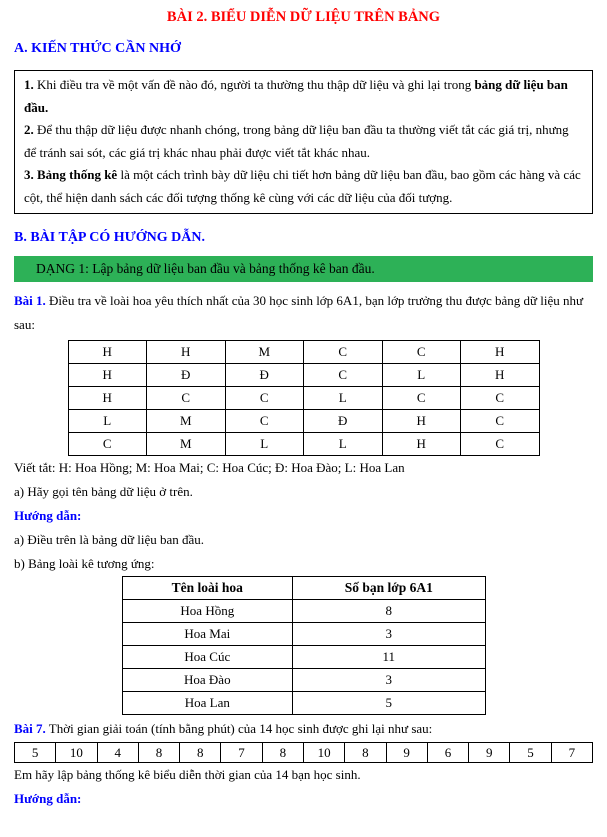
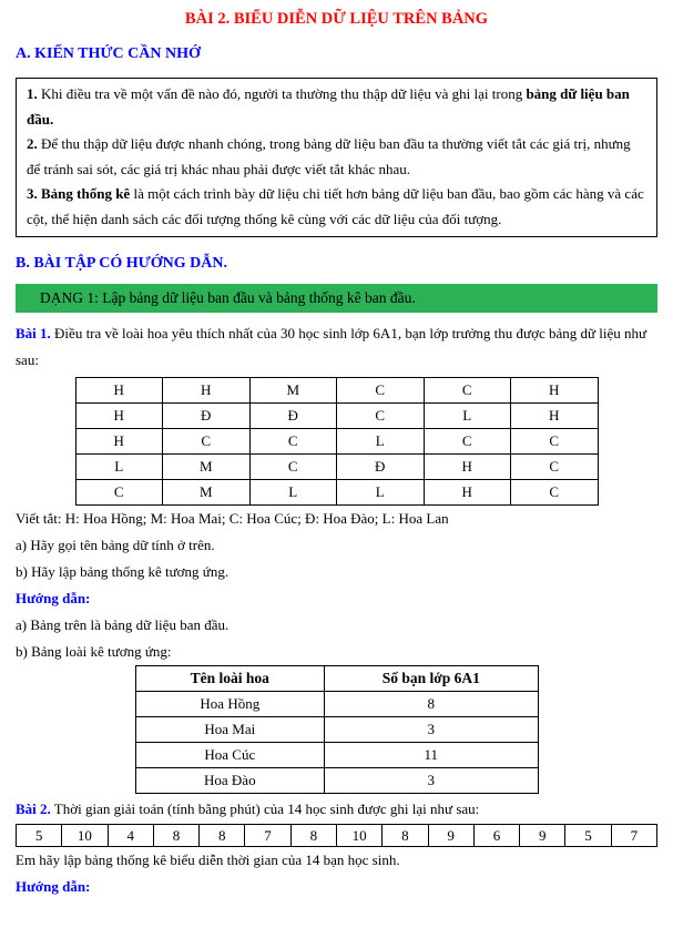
  BÀI 2. BIỂU DIỄN DỮ LIỆU TRÊN BẢNG
  A. KIẾN THỨC CẦN NHỚ
  1. Khi điều tra về một vấn đề nào đó, người ta thường thu thập dữ liệu và ghi lại trong bảng dữ liệu ban đầu.
  2. Để thu thập dữ liệu được nhanh chóng, trong bảng dữ liệu ban đầu ta thường viết tắt các giá trị, nhưng để tránh sai sót, các giá trị khác nhau phải được viết tắt khác nhau.
  3. Bảng thống kê là một cách trình bày dữ liệu chi tiết hơn bảng dữ liệu ban đầu, bao gồm các hàng và các cột, thể hiện danh sách các đối tượng thống kê cùng với các dữ liệu của đối tượng.
  B. BÀI TẬP CÓ HƯỚNG DẪN.
  DẠNG 1: Lập bảng dữ liệu ban đầu và bảng thống kê ban đầu.
  Bài 1. Điều tra về loài hoa yêu thích nhất của 30 học sinh lớp 6A1, bạn lớp trưởng thu được bảng dữ liệu như sau:
  H	H	M	C	C	H
  H	Đ	Đ	C	L	H
  H	C	C	L	C	C
  L	M	C	Đ	H	C
  C	M	L	L	H	C
  Viết tắt: H: Hoa Hồng; M: Hoa Mai; C: Hoa Cúc; Đ: Hoa Đào; L: Hoa Lan
- a) Hãy gọi tên bảng dữ liệu ở trên.
+ a) Hãy gọi tên bảng dữ tính ở trên.
+ b) Hãy lập bảng thống kê tương ứng.
  Hướng dẫn:
- a) Điều trên là bảng dữ liệu ban đầu.
+ a) Bảng trên là bảng dữ liệu ban đầu.
  b) Bảng loài kê tương ứng:
  Tên loài hoa	Số bạn lớp 6A1
  Hoa Hồng	8
  Hoa Mai	3
  Hoa Cúc	11
  Hoa Đào	3
- Hoa Lan	5
- Bài 7. Thời gian giải toán (tính bằng phút) của 14 học sinh được ghi lại như sau:
+ Bài 2. Thời gian giải toán (tính bằng phút) của 14 học sinh được ghi lại như sau:
  5	10	4	8	8	7	8	10	8	9	6	9	5	7
  Em hãy lập bảng thống kê biểu diễn thời gian của 14 bạn học sinh.
  Hướng dẫn:
